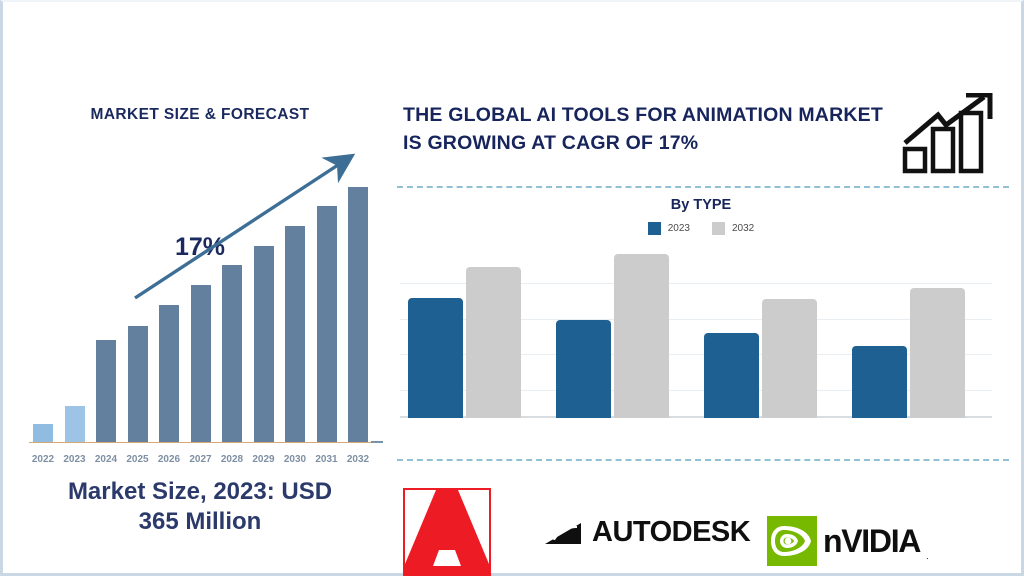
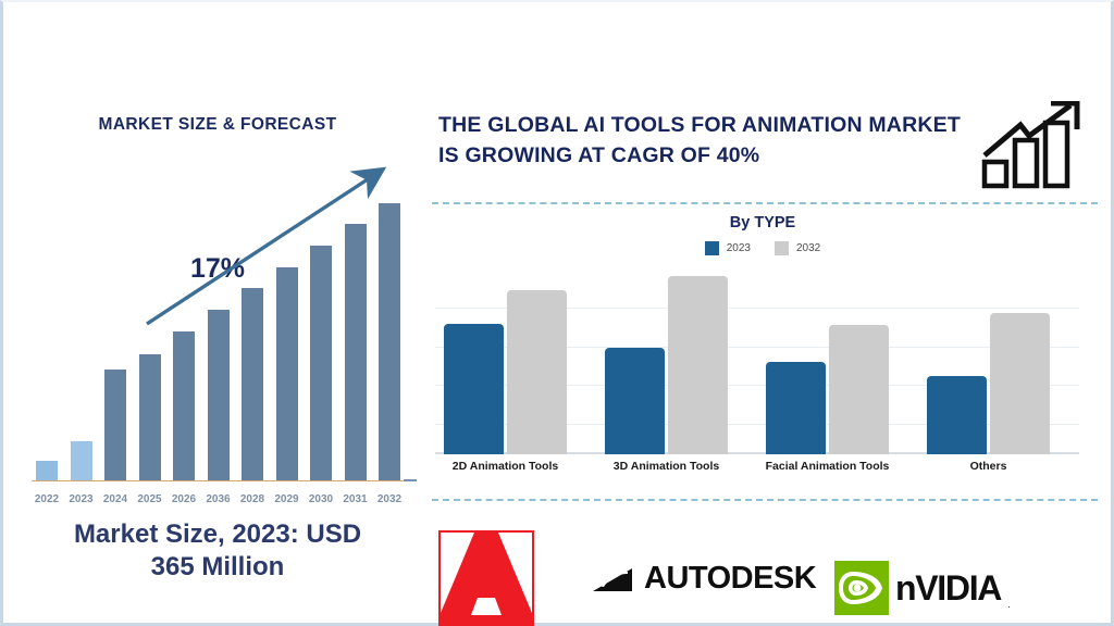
  MARKET SIZE & FORECAST
  2022
  2023
  2024
  2025
  2026
- 2027
+ 2036
  2028
  2029
  2030
  2031
  2032
  Market Size, 2023: USD
  365 Million
- THE GLOBAL AI TOOLS FOR ANIMATION MARKET IS GROWING AT CAGR OF 17%
+ THE GLOBAL AI TOOLS FOR ANIMATION MARKET IS GROWING AT CAGR OF 40%
  By TYPE
  2023
  2032
+ 2D Animation Tools
+ 3D Animation Tools
+ Facial Animation Tools
+ Others
  AUTODESK
  nVIDIA
  .
